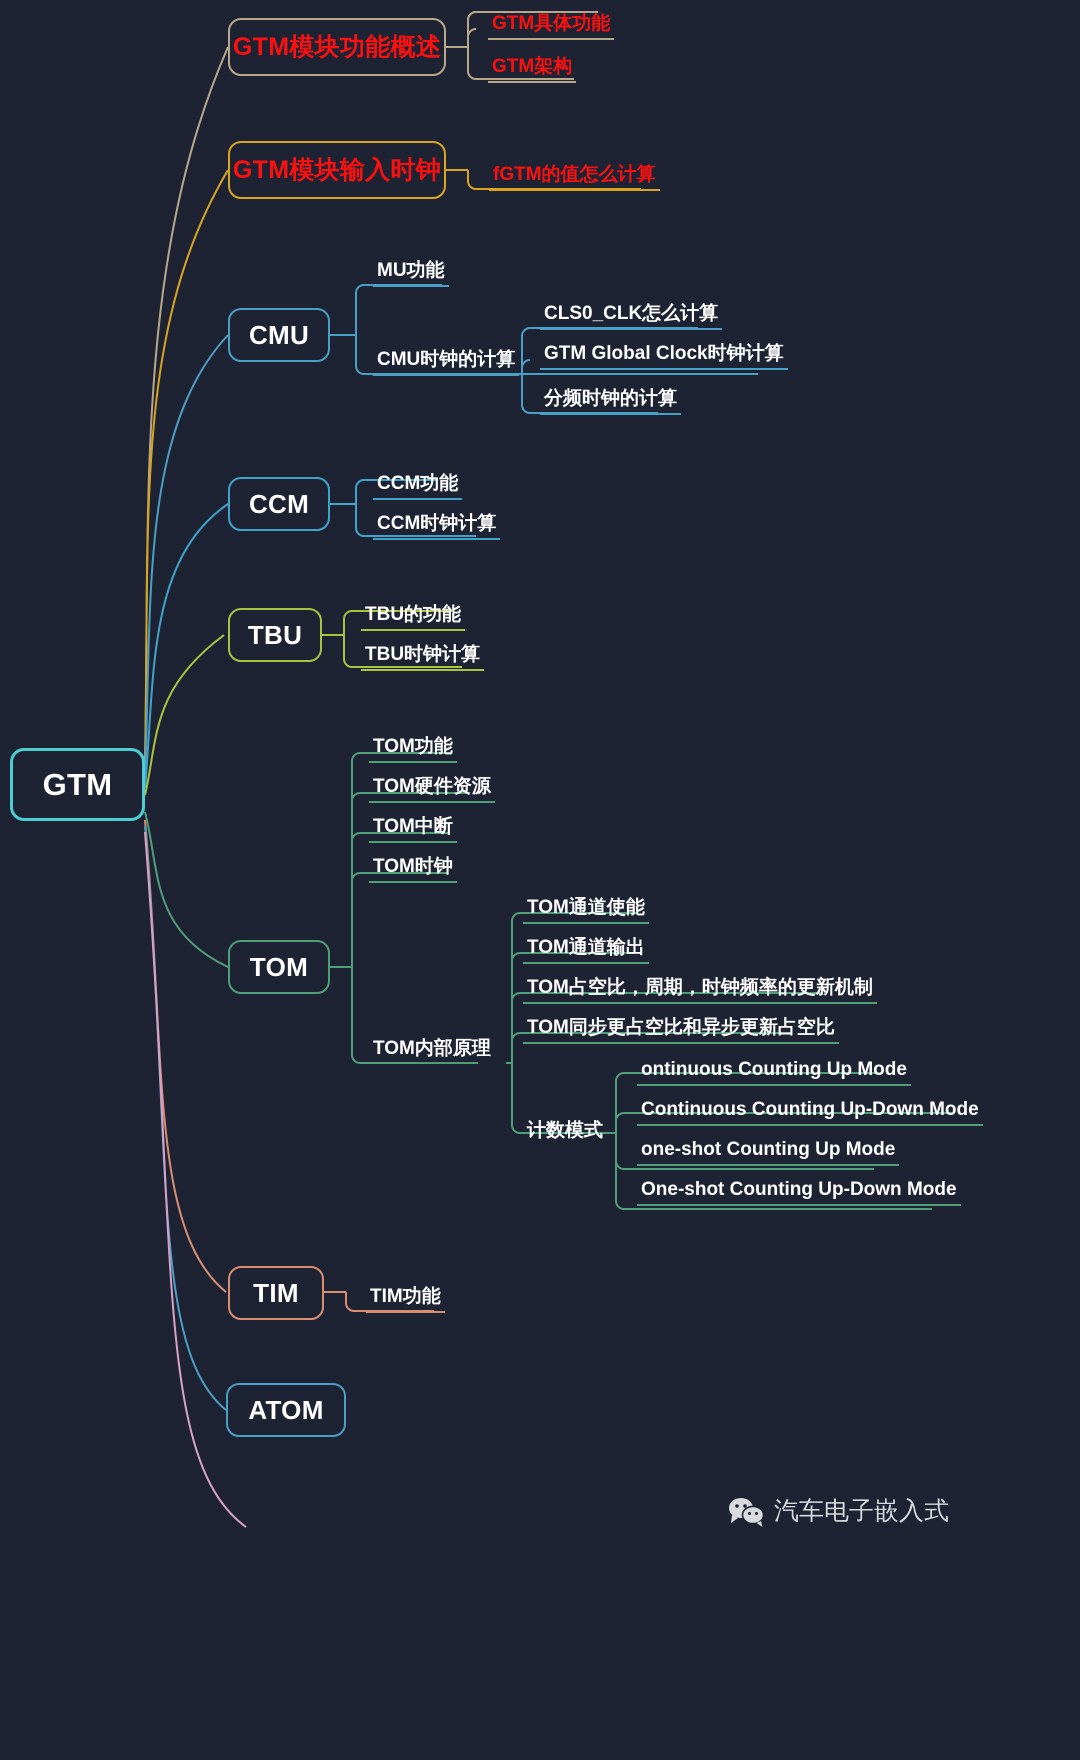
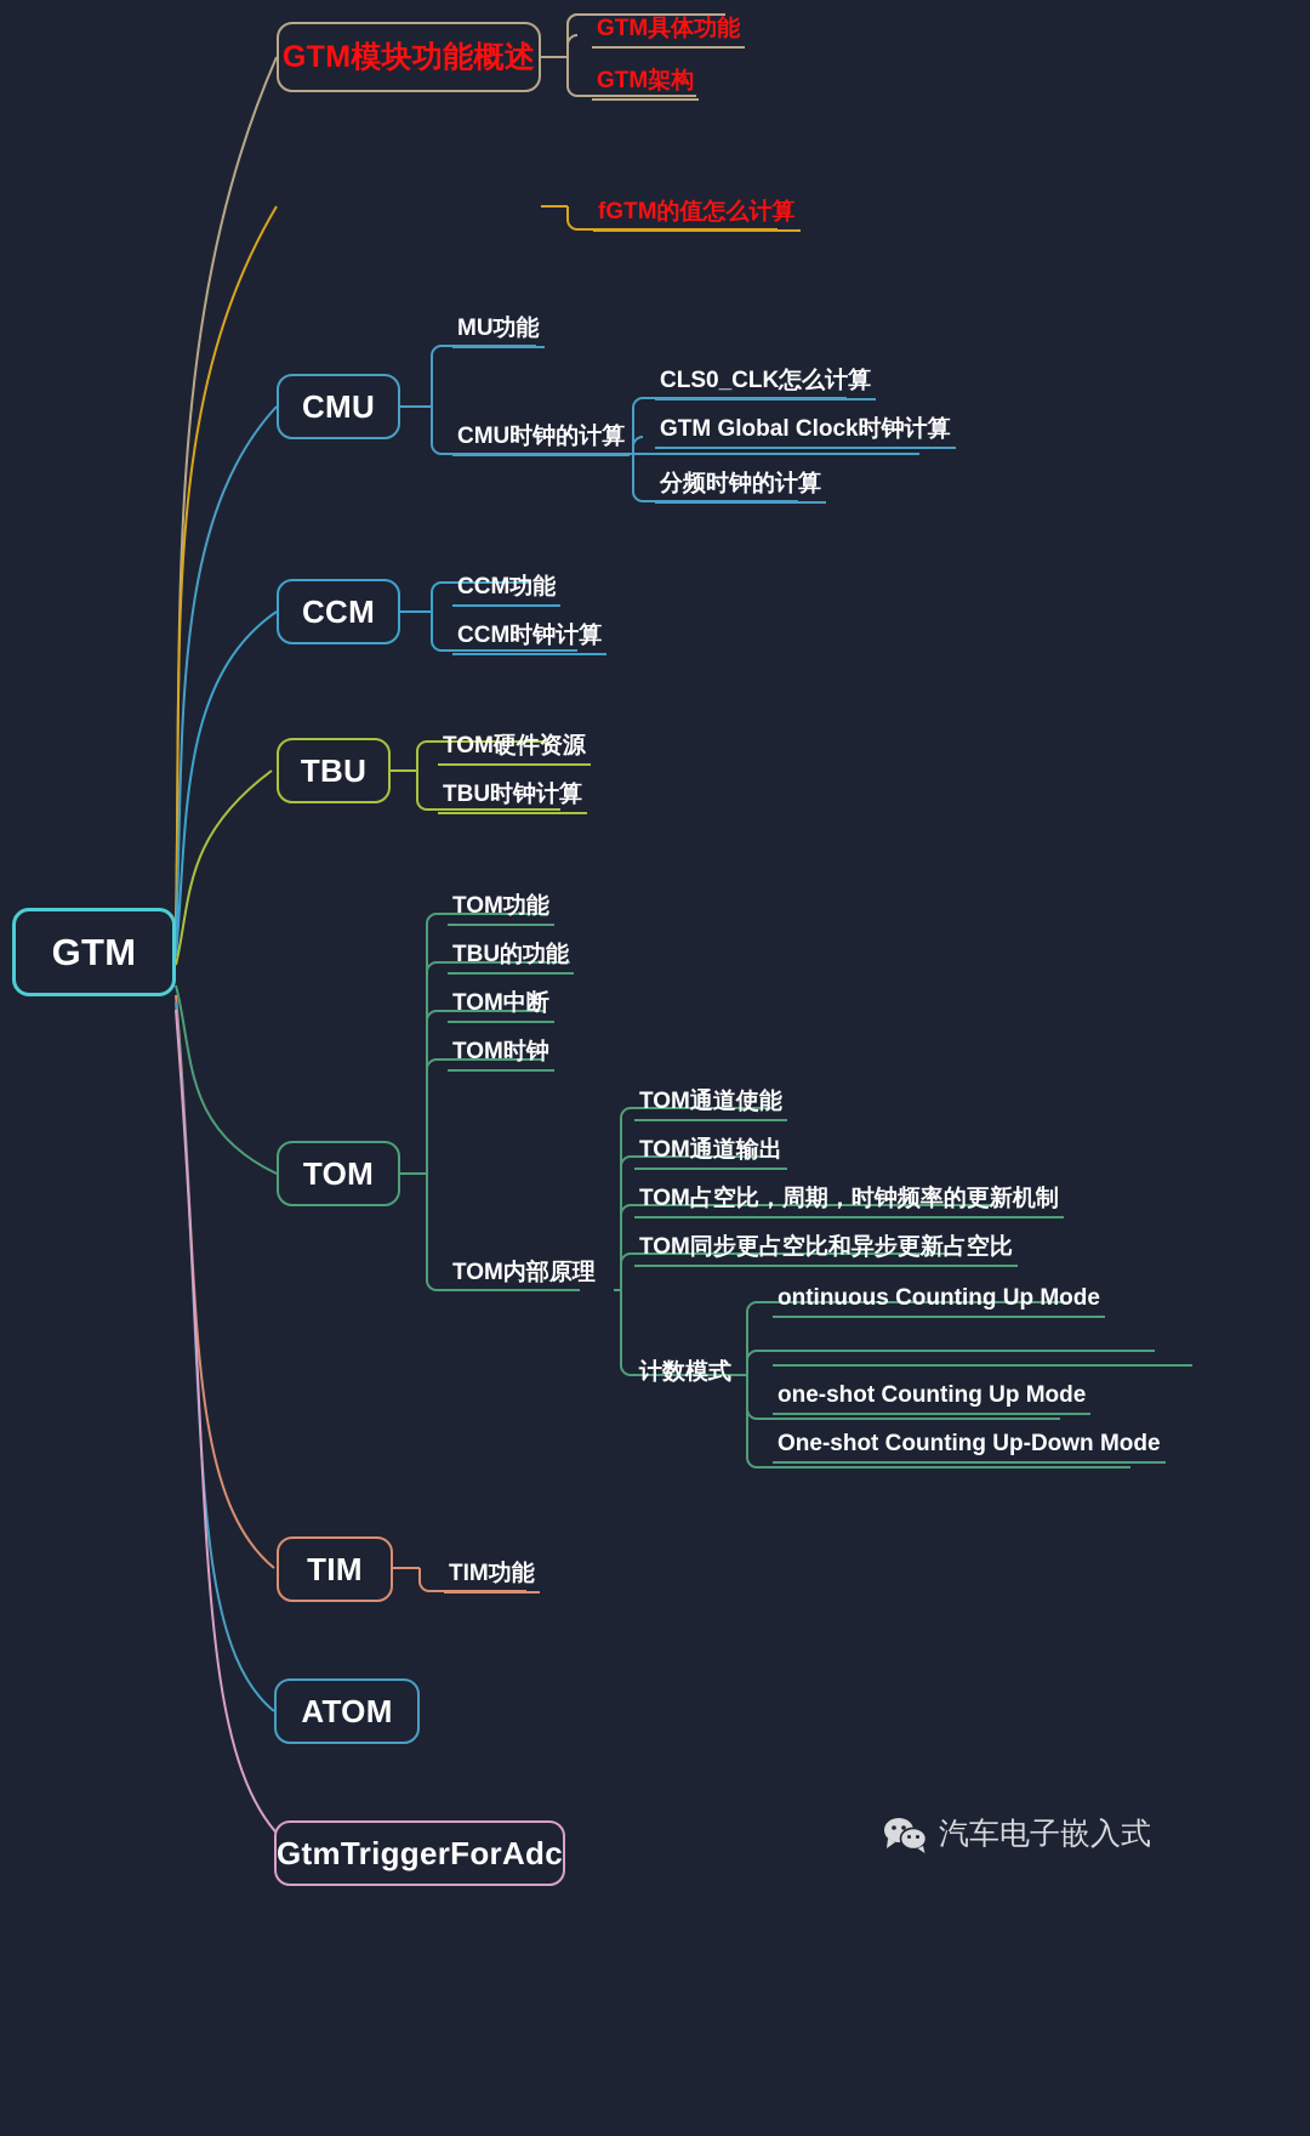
  GTM
  GTM模块功能概述
  GTM具体功能
  GTM架构
- GTM模块输入时钟
  fGTM的值怎么计算
  CMU
  MU功能
  CMU时钟的计算
  CLS0_CLK怎么计算
  GTM Global Clock时钟计算
  分频时钟的计算
  CCM
  CCM功能
  CCM时钟计算
  TBU
- TBU的功能
+ TOM硬件资源
  TBU时钟计算
  TOM
  TOM功能
- TOM硬件资源
+ TBU的功能
  TOM中断
  TOM时钟
  TOM内部原理
  TOM通道使能
  TOM通道输出
  TOM占空比，周期，时钟频率的更新机制
  TOM同步更占空比和异步更新占空比
  计数模式
  ontinuous Counting Up Mode
- Continuous Counting Up-Down Mode
  one-shot Counting Up Mode
  One-shot Counting Up-Down Mode
  TIM
  TIM功能
  ATOM
+ GtmTriggerForAdc
  汽车电子嵌入式
